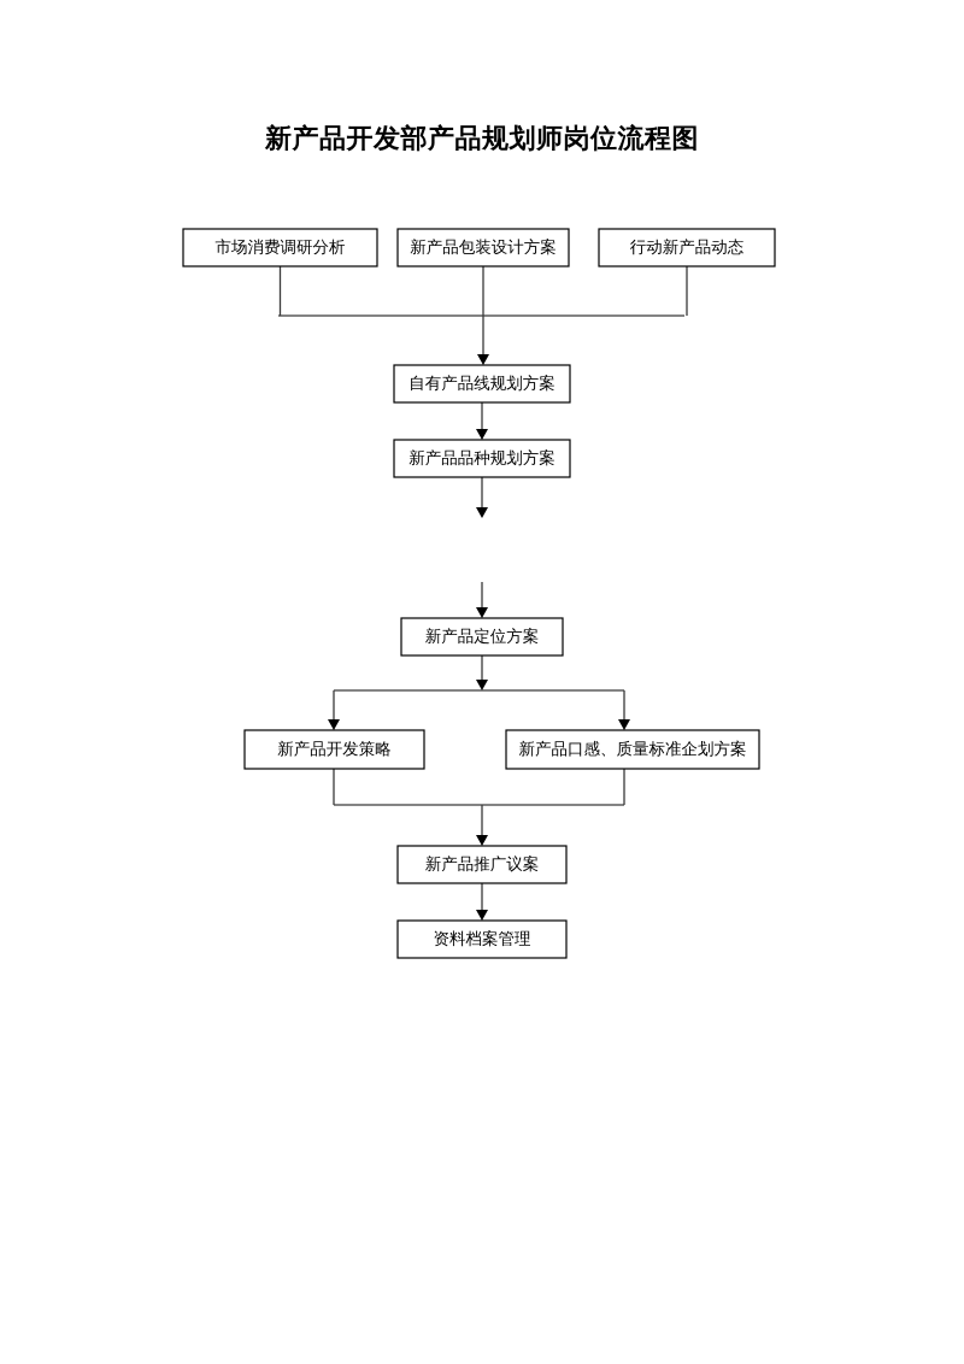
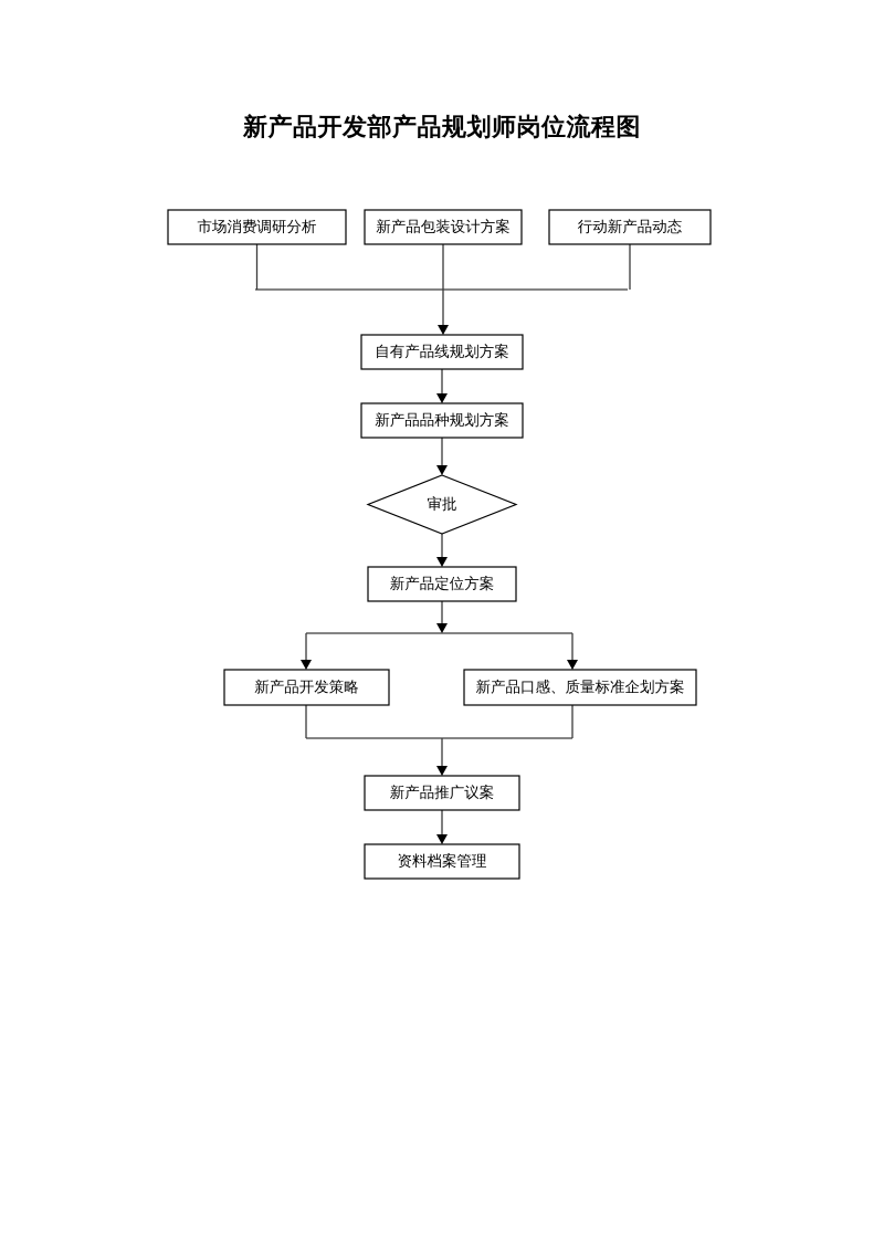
  新产品开发部产品规划师岗位流程图
  市场消费调研分析
  新产品包装设计方案
  行动新产品动态
  自有产品线规划方案
  新产品品种规划方案
+ 审批
  新产品定位方案
  新产品开发策略
  新产品口感、质量标准企划方案
  新产品推广议案
  资料档案管理
